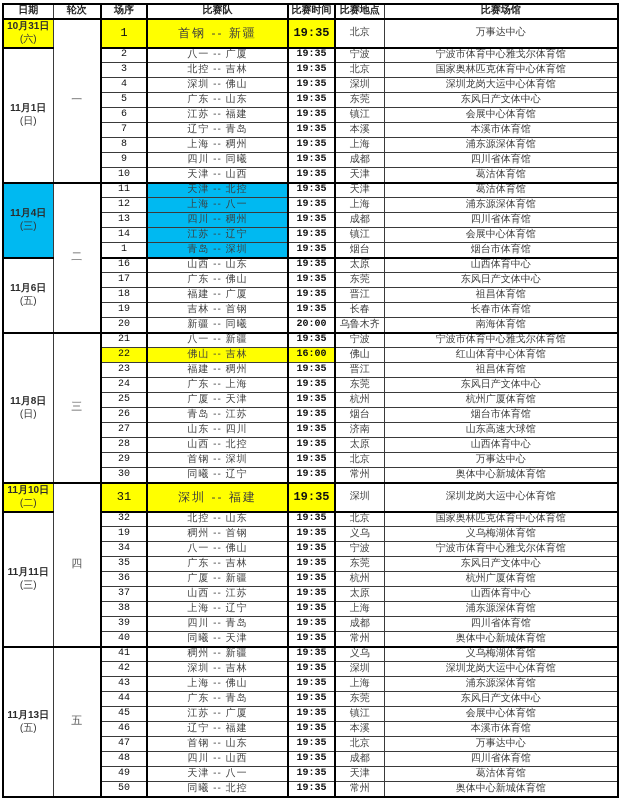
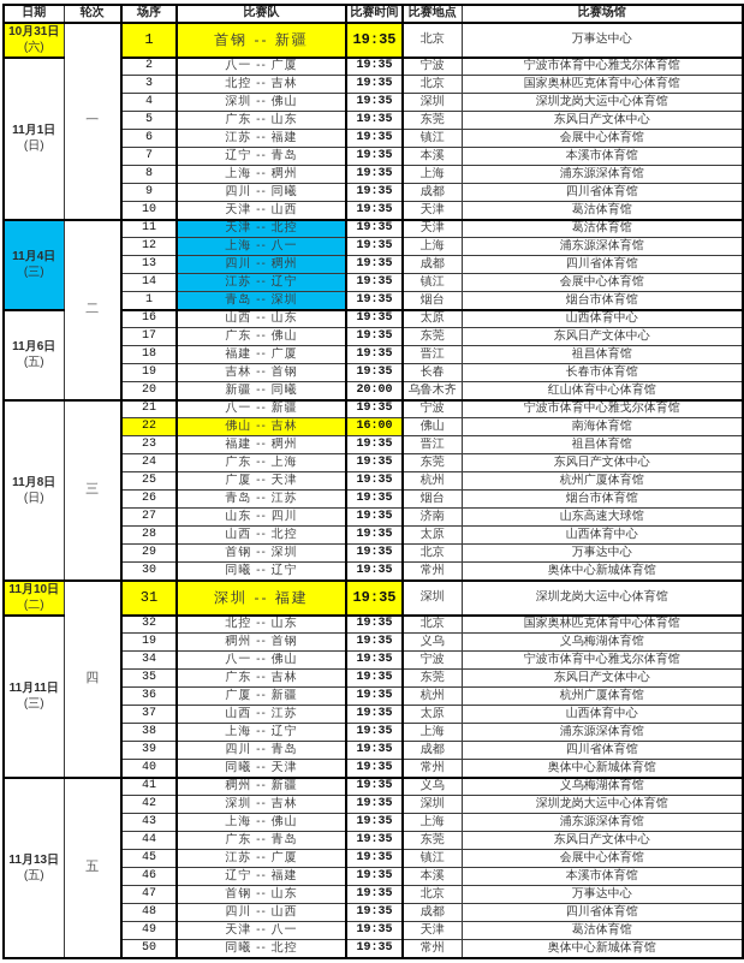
  日期	轮次	场序	比赛队	比赛时间	比赛地点	比赛场馆
  10月31日(六)	一	1	首钢 -- 新疆	19:35	北京	万事达中心
  11月1日(日)	2	八一 -- 广厦	19:35	宁波	宁波市体育中心雅戈尔体育馆
  3	北控 -- 吉林	19:35	北京	国家奥林匹克体育中心体育馆
  4	深圳 -- 佛山	19:35	深圳	深圳龙岗大运中心体育馆
  5	广东 -- 山东	19:35	东莞	东风日产文体中心
  6	江苏 -- 福建	19:35	镇江	会展中心体育馆
  7	辽宁 -- 青岛	19:35	本溪	本溪市体育馆
  8	上海 -- 稠州	19:35	上海	浦东源深体育馆
  9	四川 -- 同曦	19:35	成都	四川省体育馆
  10	天津 -- 山西	19:35	天津	葛沽体育馆
  11月4日(三)	二	11	天津 -- 北控	19:35	天津	葛沽体育馆
  12	上海 -- 八一	19:35	上海	浦东源深体育馆
  13	四川 -- 稠州	19:35	成都	四川省体育馆
  14	江苏 -- 辽宁	19:35	镇江	会展中心体育馆
  1	青岛 -- 深圳	19:35	烟台	烟台市体育馆
  11月6日(五)	16	山西 -- 山东	19:35	太原	山西体育中心
  17	广东 -- 佛山	19:35	东莞	东风日产文体中心
  18	福建 -- 广厦	19:35	晋江	祖昌体育馆
  19	吉林 -- 首钢	19:35	长春	长春市体育馆
- 20	新疆 -- 同曦	20:00	乌鲁木齐	南海体育馆
+ 20	新疆 -- 同曦	20:00	乌鲁木齐	红山体育中心体育馆
  11月8日(日)	三	21	八一 -- 新疆	19:35	宁波	宁波市体育中心雅戈尔体育馆
- 22	佛山 -- 吉林	16:00	佛山	红山体育中心体育馆
+ 22	佛山 -- 吉林	16:00	佛山	南海体育馆
  23	福建 -- 稠州	19:35	晋江	祖昌体育馆
  24	广东 -- 上海	19:35	东莞	东风日产文体中心
  25	广厦 -- 天津	19:35	杭州	杭州广厦体育馆
  26	青岛 -- 江苏	19:35	烟台	烟台市体育馆
  27	山东 -- 四川	19:35	济南	山东高速大球馆
  28	山西 -- 北控	19:35	太原	山西体育中心
  29	首钢 -- 深圳	19:35	北京	万事达中心
  30	同曦 -- 辽宁	19:35	常州	奥体中心新城体育馆
  11月10日(二)	四	31	深圳 -- 福建	19:35	深圳	深圳龙岗大运中心体育馆
  11月11日(三)	32	北控 -- 山东	19:35	北京	国家奥林匹克体育中心体育馆
  19	稠州 -- 首钢	19:35	义乌	义乌梅湖体育馆
  34	八一 -- 佛山	19:35	宁波	宁波市体育中心雅戈尔体育馆
  35	广东 -- 吉林	19:35	东莞	东风日产文体中心
  36	广厦 -- 新疆	19:35	杭州	杭州广厦体育馆
  37	山西 -- 江苏	19:35	太原	山西体育中心
  38	上海 -- 辽宁	19:35	上海	浦东源深体育馆
  39	四川 -- 青岛	19:35	成都	四川省体育馆
  40	同曦 -- 天津	19:35	常州	奥体中心新城体育馆
  11月13日(五)	五	41	稠州 -- 新疆	19:35	义乌	义乌梅湖体育馆
  42	深圳 -- 吉林	19:35	深圳	深圳龙岗大运中心体育馆
  43	上海 -- 佛山	19:35	上海	浦东源深体育馆
  44	广东 -- 青岛	19:35	东莞	东风日产文体中心
  45	江苏 -- 广厦	19:35	镇江	会展中心体育馆
  46	辽宁 -- 福建	19:35	本溪	本溪市体育馆
  47	首钢 -- 山东	19:35	北京	万事达中心
  48	四川 -- 山西	19:35	成都	四川省体育馆
  49	天津 -- 八一	19:35	天津	葛沽体育馆
  50	同曦 -- 北控	19:35	常州	奥体中心新城体育馆
